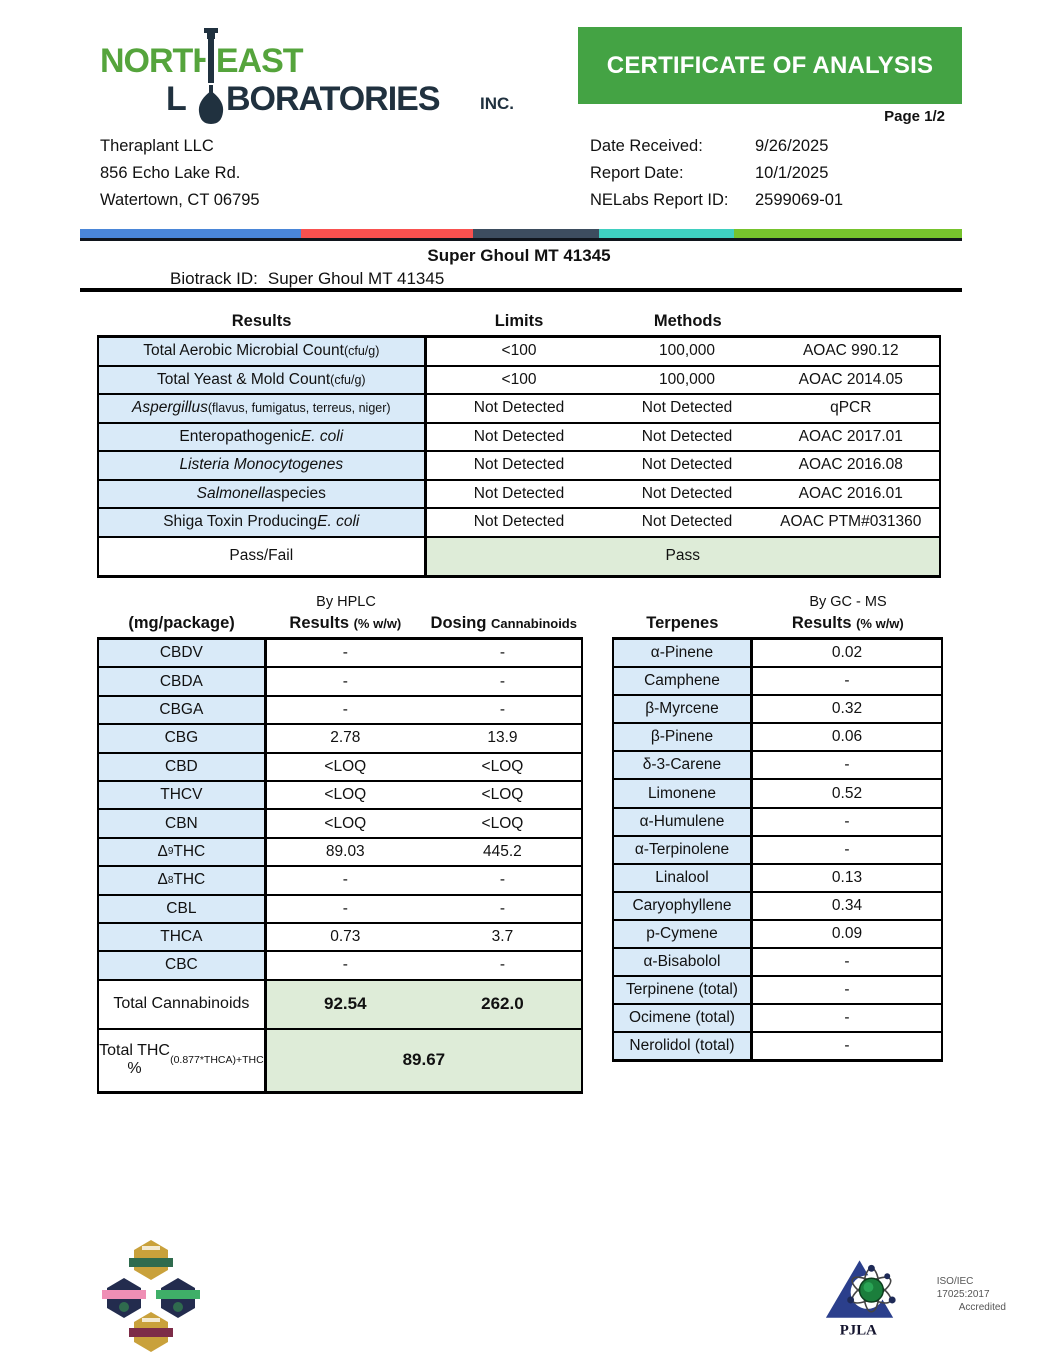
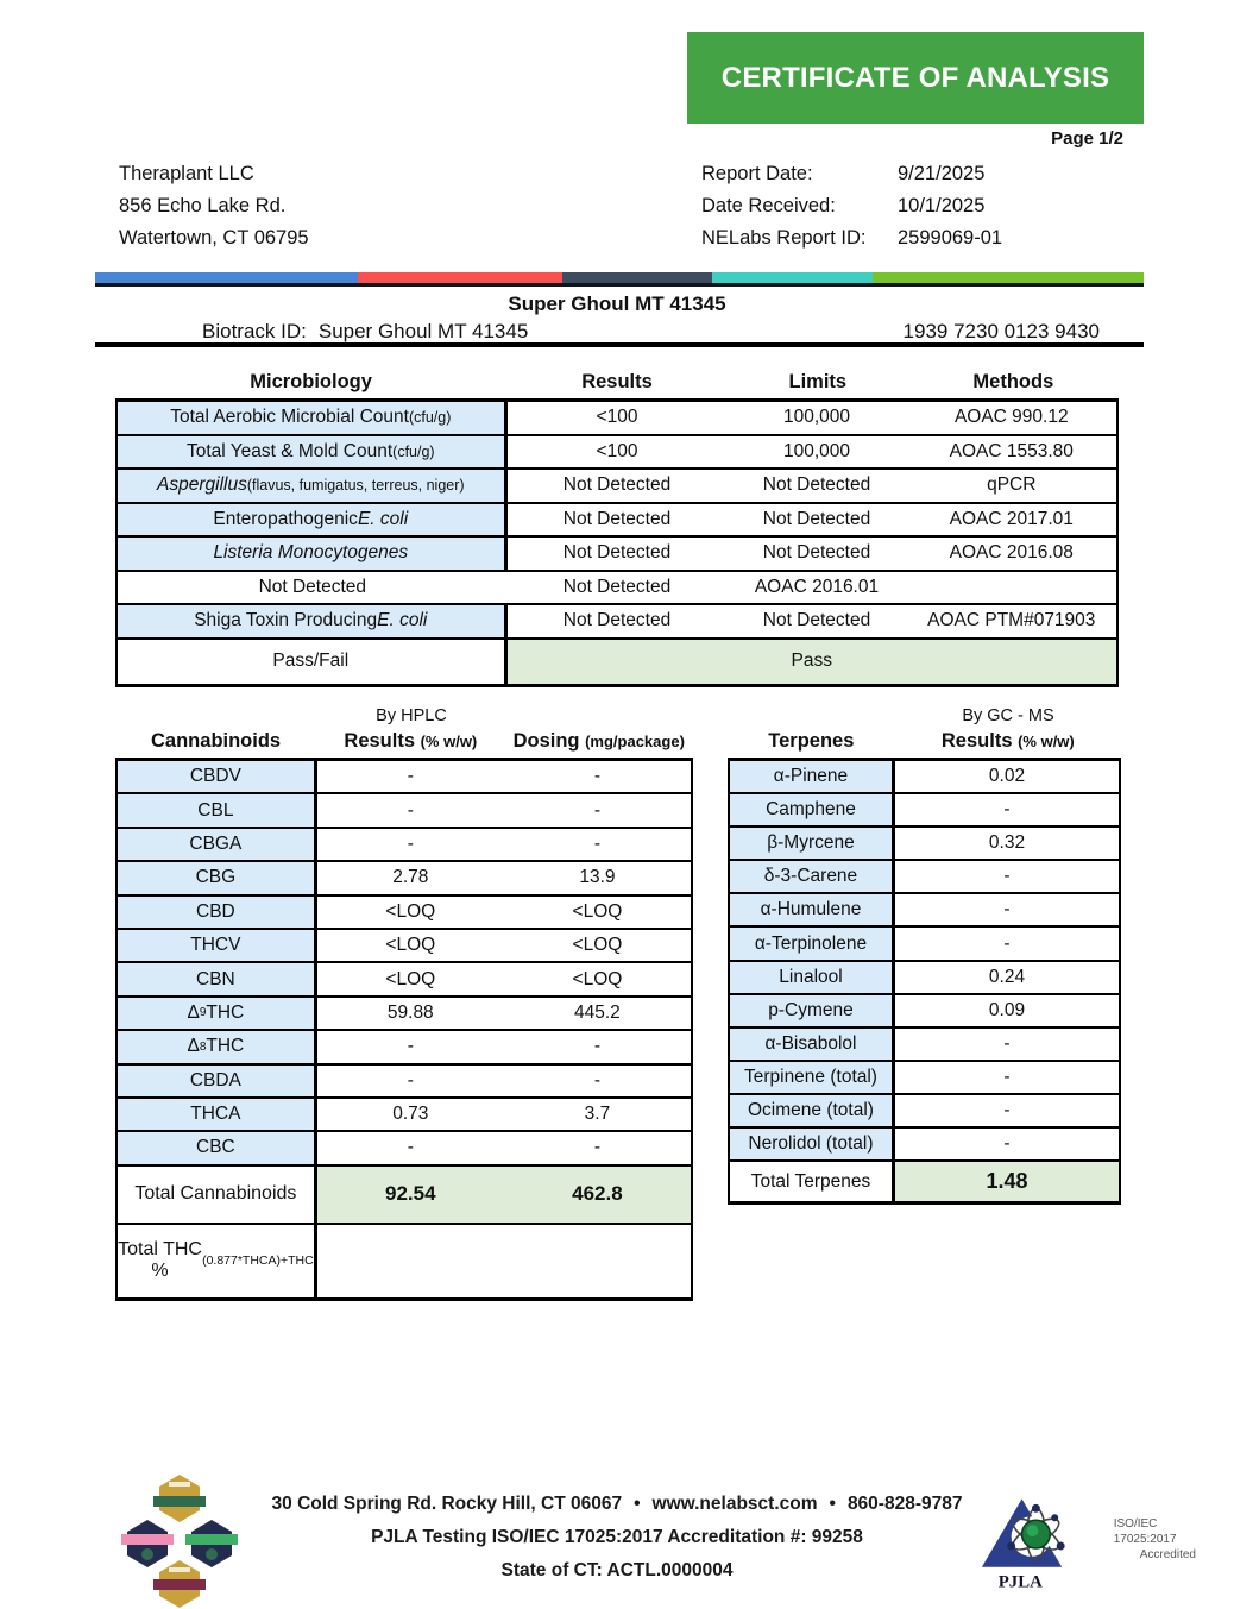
- NORTHEAST
- L
- BORATORIES
- INC.
  CERTIFICATE OF ANALYSIS
  Page 1/2
  Theraplant LLC
  856 Echo Lake Rd.
  Watertown, CT 06795
- Date Received:
+ Report Date:
- 9/26/2025
+ 9/21/2025
- Report Date:
+ Date Received:
  10/1/2025
  NELabs Report ID:
  2599069-01
  Super Ghoul MT 41345
  Biotrack ID: Super Ghoul MT 41345
+ 1939 7230 0123 9430
+ Microbiology
  Results
  Limits
  Methods
  Total Aerobic Microbial Count
  (cfu/g)
  <100
  100,000
  AOAC 990.12
  Total Yeast & Mold Count
  (cfu/g)
  <100
  100,000
- AOAC 2014.05
+ AOAC 1553.80
  Aspergillus
  (flavus, fumigatus, terreus, niger)
  Not Detected
  Not Detected
  qPCR
  Enteropathogenic
  E. coli
  Not Detected
  Not Detected
  AOAC 2017.01
  Listeria Monocytogenes
  Not Detected
  Not Detected
  AOAC 2016.08
- Salmonella
- species
  Not Detected
  Not Detected
  AOAC 2016.01
  Shiga Toxin Producing
  E. coli
  Not Detected
  Not Detected
- AOAC PTM#031360
+ AOAC PTM#071903
  Pass/Fail
  Pass
  By HPLC
  By GC - MS
- (mg/package)
+ Cannabinoids
  Results (% w/w)
- Dosing Cannabinoids
+ Dosing (mg/package)
  CBDV
  -
  -
- CBDA
+ CBL
  -
  -
  CBGA
  -
  -
  CBG
  2.78
  13.9
  CBD
  <LOQ
  <LOQ
  THCV
  <LOQ
  <LOQ
  CBN
  <LOQ
  <LOQ
  Δ
  9
  THC
- 89.03
+ 59.88
  445.2
  Δ
  8
  THC
  -
  -
- CBL
+ CBDA
  -
  -
  THCA
  0.73
  3.7
  CBC
  -
  -
  Total Cannabinoids
  92.54
- 262.0
+ 462.8
  Total THC %
  (0.877*THCA)+THC
- 89.67
  Terpenes
  Results (% w/w)
  α-Pinene
  0.02
  Camphene
  -
  β-Myrcene
  0.32
- β-Pinene
- 0.06
  δ-3-Carene
  -
- Limonene
- 0.52
  α-Humulene
  -
  α-Terpinolene
  -
  Linalool
- 0.13
+ 0.24
- Caryophyllene
- 0.34
  p-Cymene
  0.09
  α-Bisabolol
  -
  Terpinene (total)
  -
  Ocimene (total)
  -
  Nerolidol (total)
  -
+ Total Terpenes
+ 1.48
+ 30 Cold Spring Rd. Rocky Hill, CT 06067 • www.nelabsct.com • 860-828-9787
+ PJLA Testing ISO/IEC 17025:2017 Accreditation #: 99258
+ State of CT: ACTL.0000004
  PJLA
  ISO/IEC 17025:2017
  Accredited
